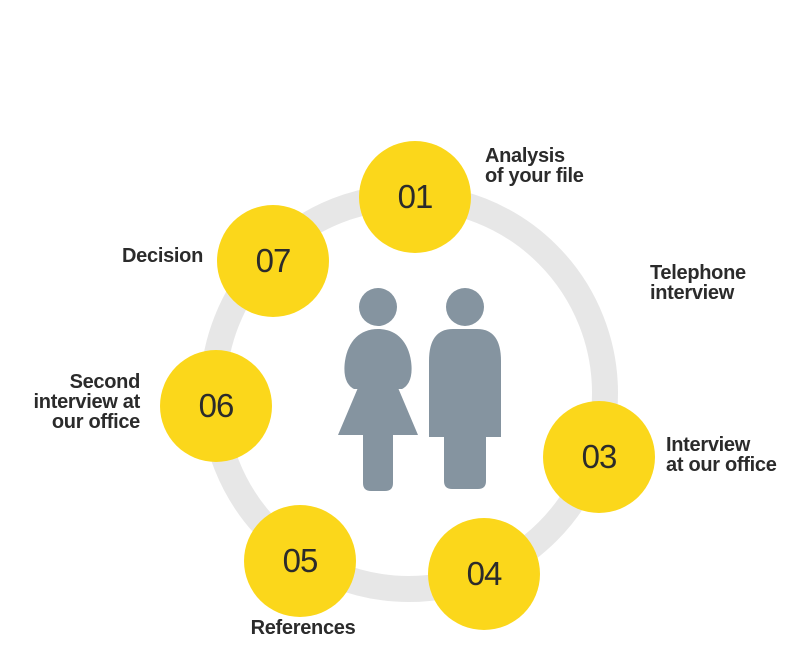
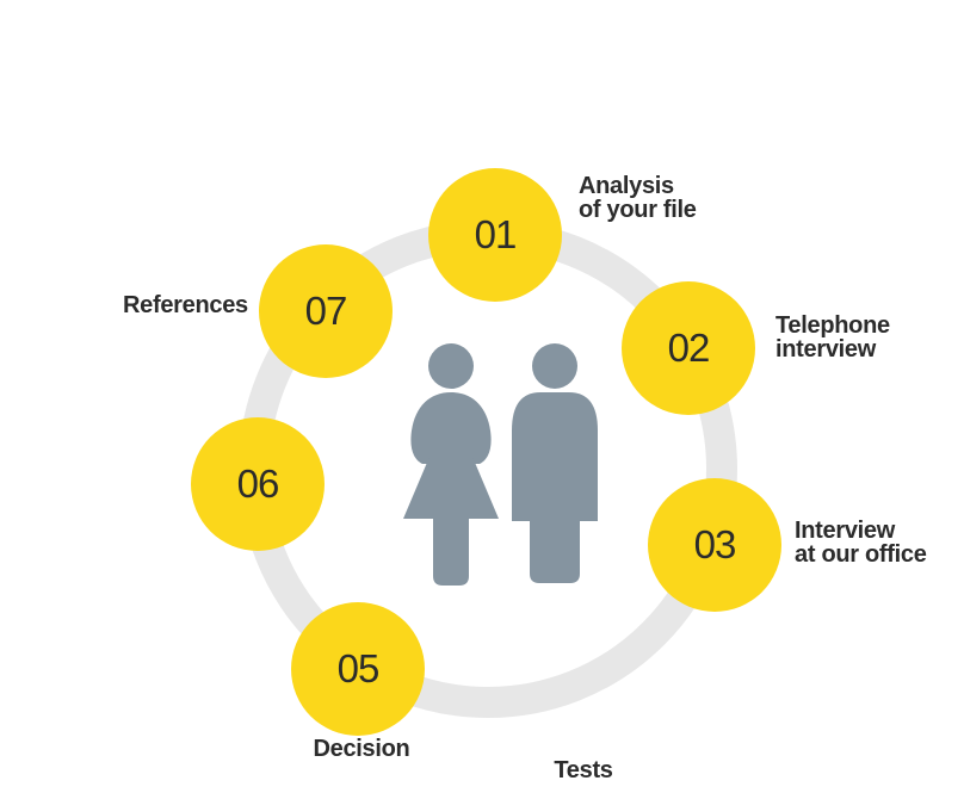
  01
+ 02
  03
- 04
  05
  06
  07
  Analysis
  of your file
  Telephone
  interview
  Interview
  at our office
+ Tests
- References
+ Decision
- Second
- interview at
- our office
- Decision
+ References
